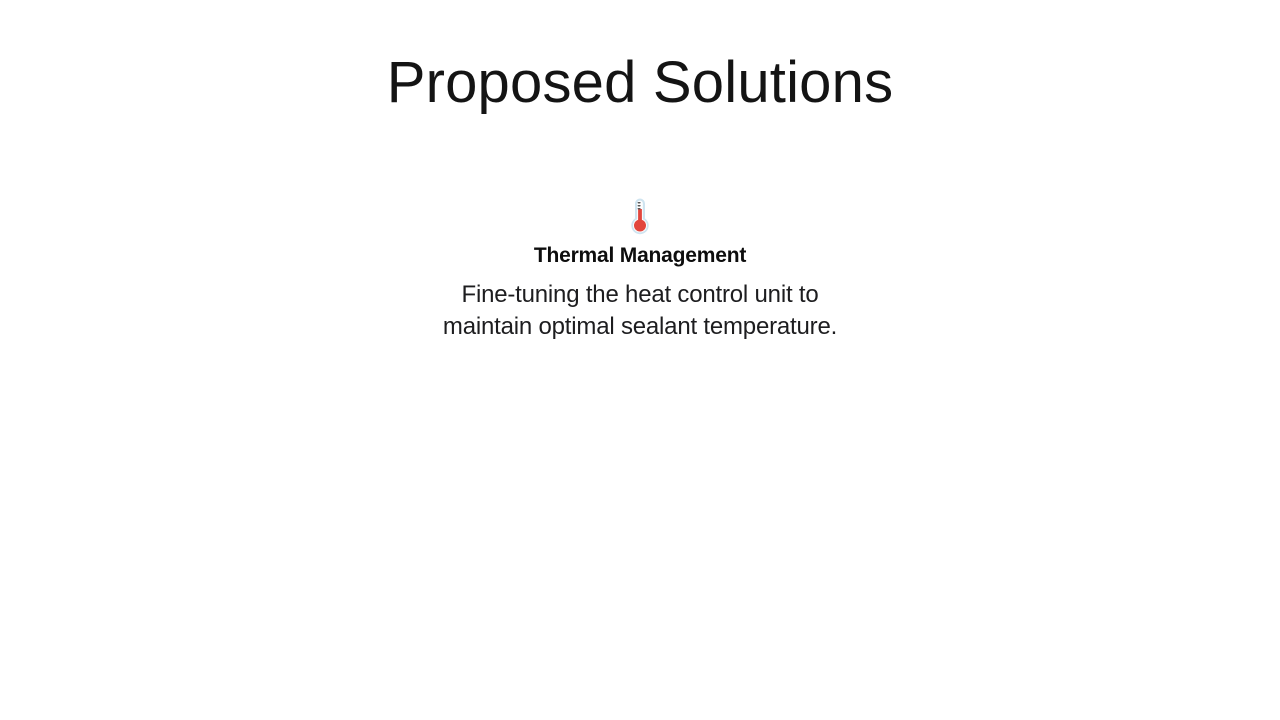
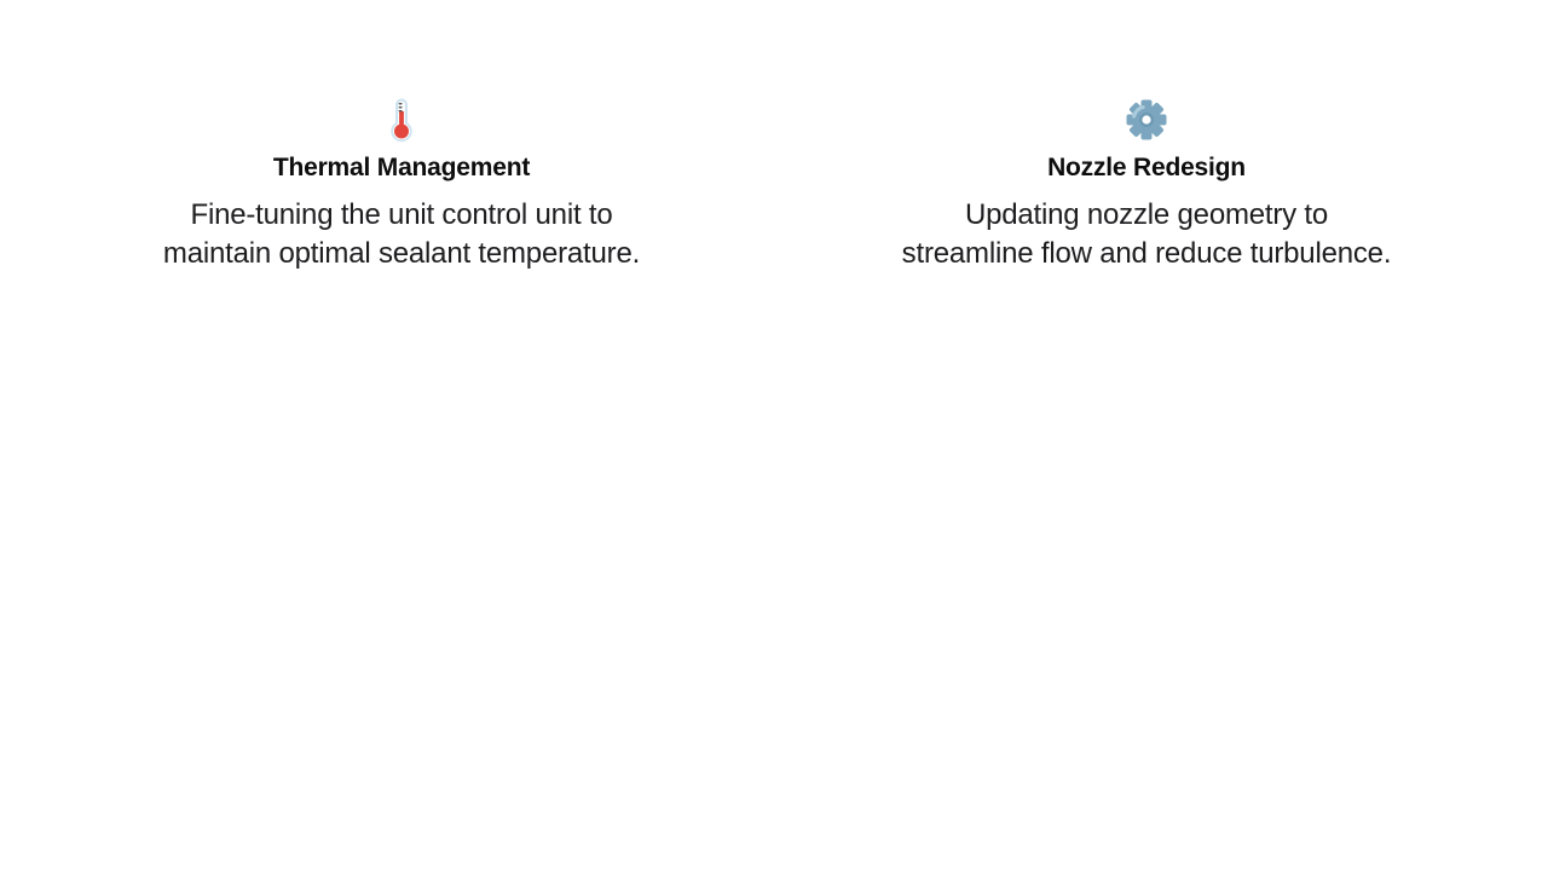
- Proposed Solutions
  Thermal Management
- Fine-tuning the heat control unit to
+ Fine-tuning the unit control unit to
  maintain optimal sealant temperature.
+ Nozzle Redesign
+ Updating nozzle geometry to
+ streamline flow and reduce turbulence.
